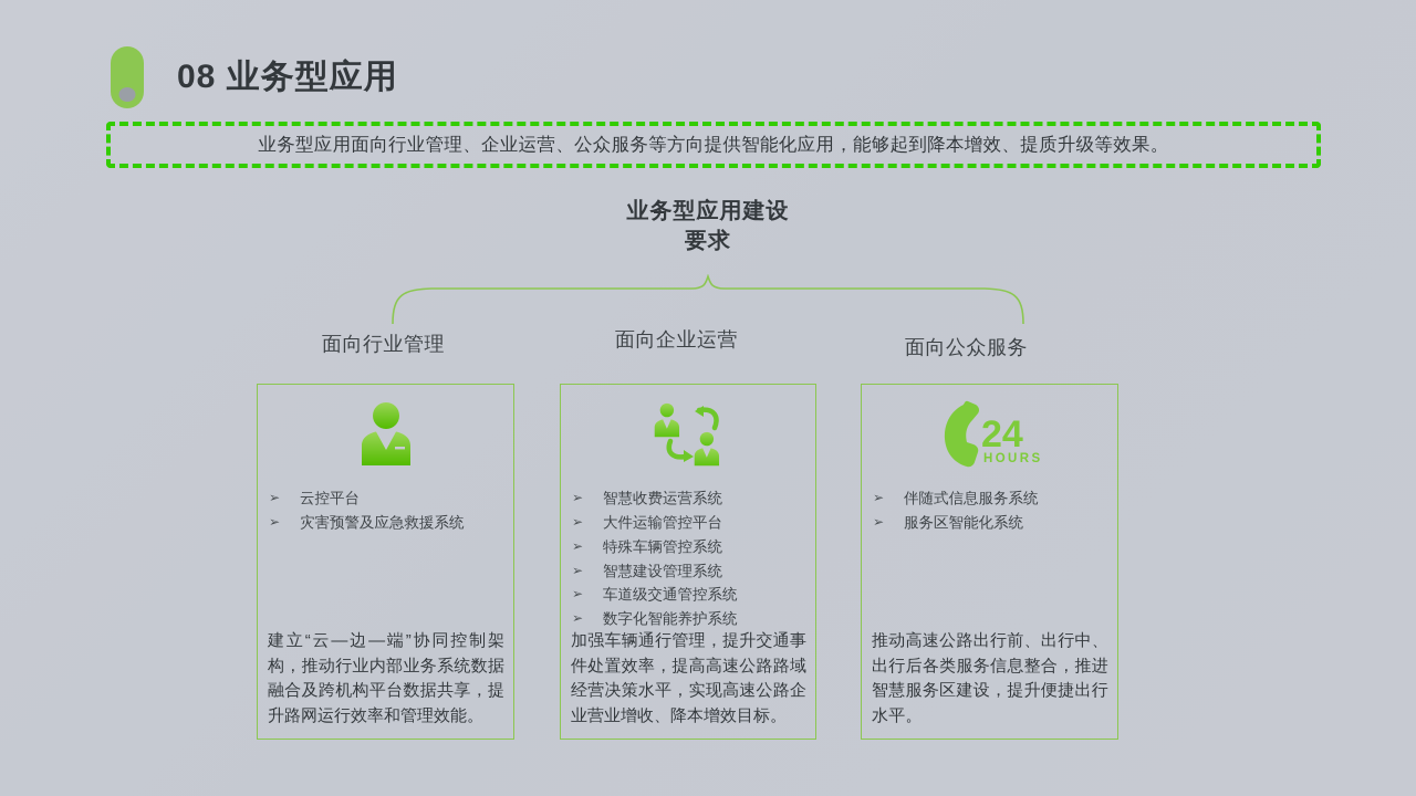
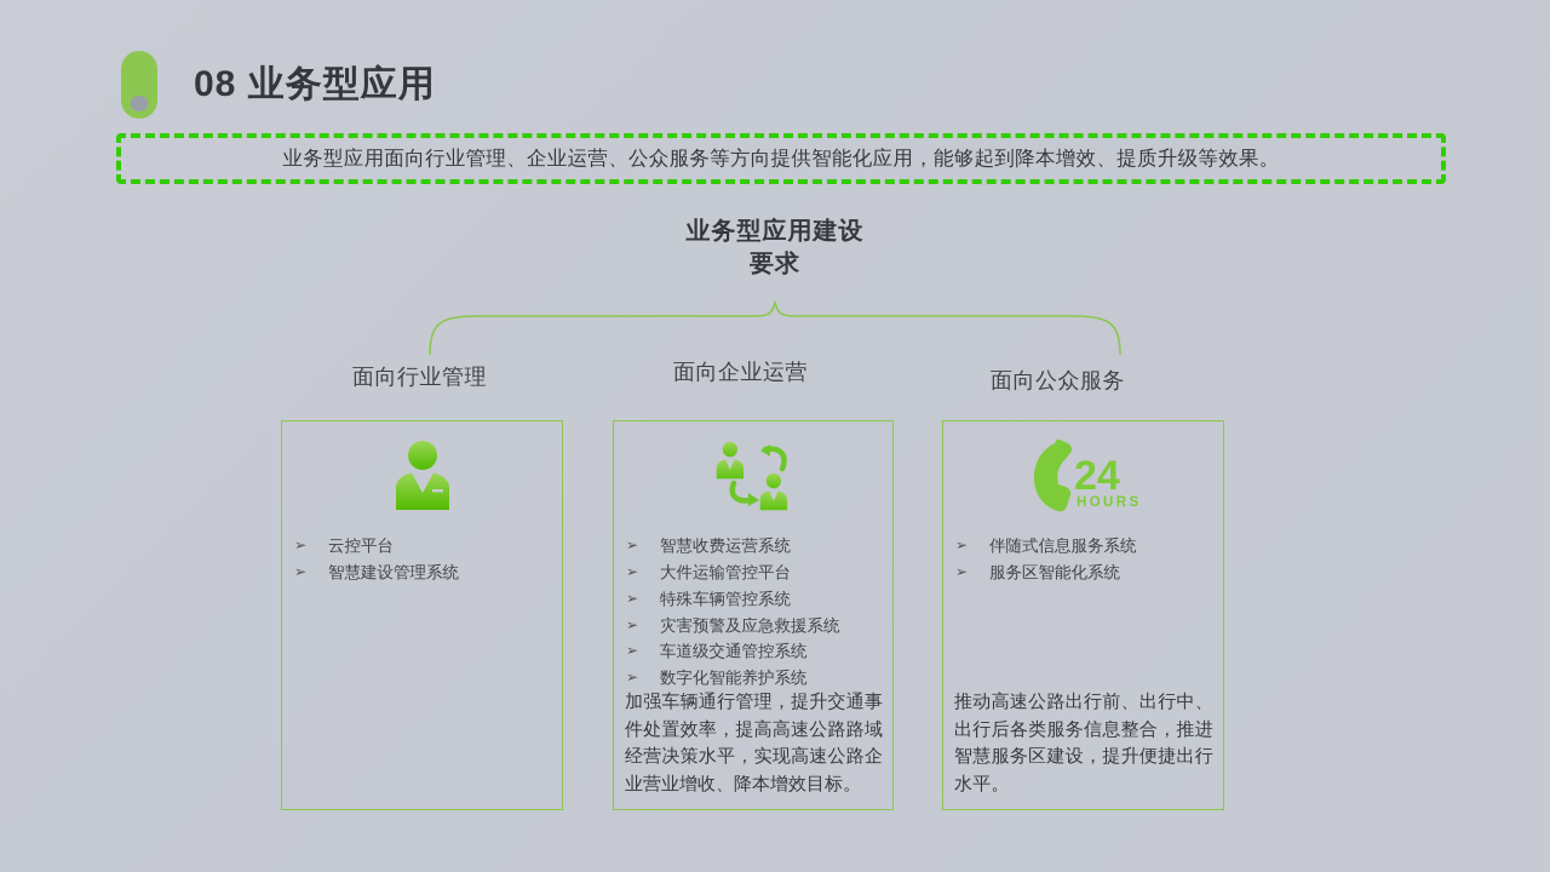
  08 业务型应用
  业务型应用面向行业管理、企业运营、公众服务等方向提供智能化应用，能够起到降本增效、提质升级等效果。
  业务型应用建设
  要求
  面向行业管理
  面向企业运营
  面向公众服务
  ➢
  云控平台
  ➢
- 灾害预警及应急救援系统
+ 智慧建设管理系统
- 建立“云—边—端”协同控制架构，推动行业内部业务系统数据融合及跨机构平台数据共享，提升路网运行效率和管理效能。
  ➢
  智慧收费运营系统
  ➢
  大件运输管控平台
  ➢
  特殊车辆管控系统
  ➢
- 智慧建设管理系统
+ 灾害预警及应急救援系统
  ➢
  车道级交通管控系统
  ➢
  数字化智能养护系统
  加强车辆通行管理，提升交通事件处置效率，提高高速公路路域经营决策水平，实现高速公路企业营业增收、降本增效目标。
  24
  HOURS
  ➢
  伴随式信息服务系统
  ➢
  服务区智能化系统
  推动高速公路出行前、出行中、出行后各类服务信息整合，推进智慧服务区建设，提升便捷出行水平。
